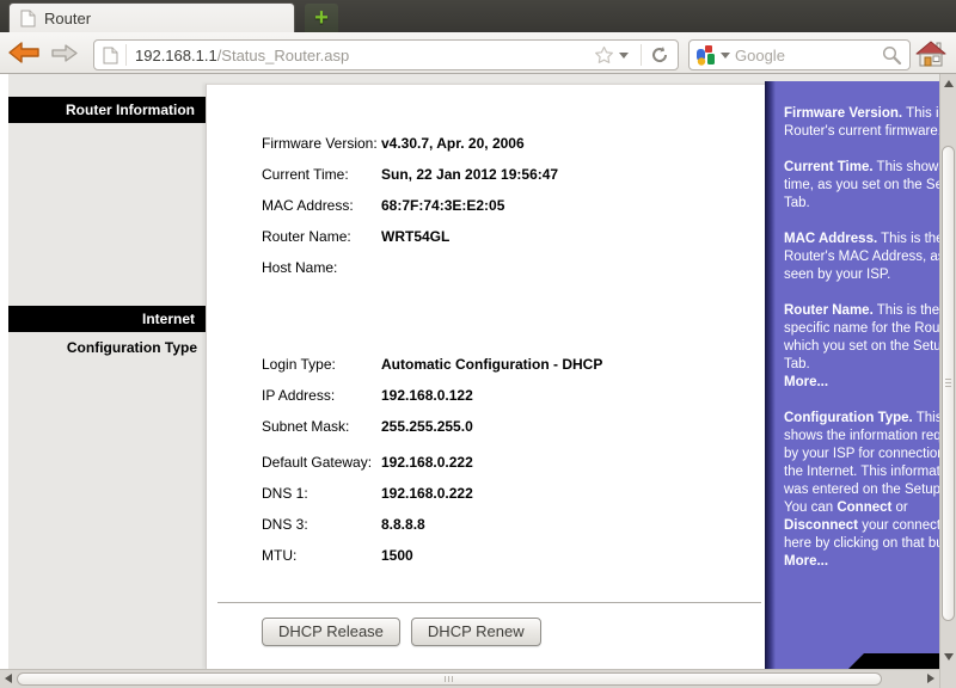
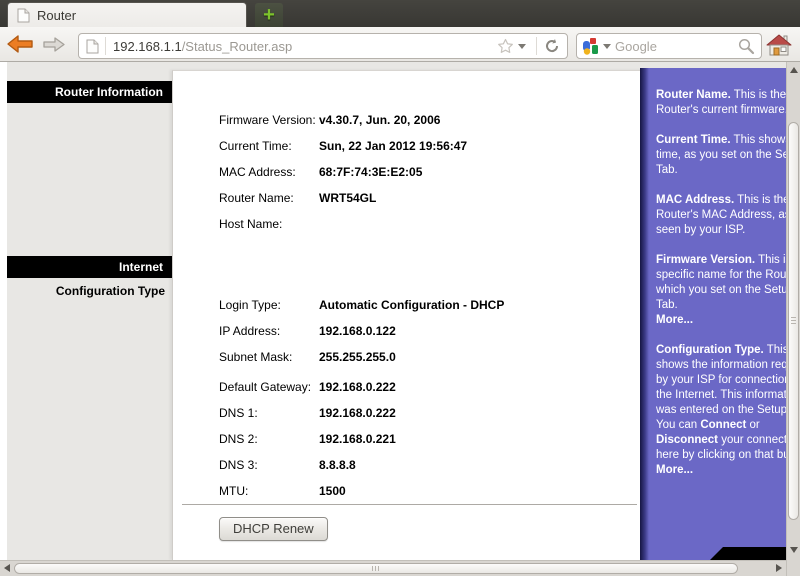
  Router
  +
  192.168.1.1
  /Status_Router.asp
  Google
  Router Information
  Internet
  Configuration Type
  Firmware Version:
- v4.30.7, Apr. 20, 2006
+ v4.30.7, Jun. 20, 2006
  Current Time:
  Sun, 22 Jan 2012 19:56:47
  MAC Address:
  68:7F:74:3E:E2:05
  Router Name:
  WRT54GL
  Host Name:
  Login Type:
  Automatic Configuration - DHCP
  IP Address:
  192.168.0.122
  Subnet Mask:
  255.255.255.0
  Default Gateway:
  192.168.0.222
  DNS 1:
  192.168.0.222
+ DNS 2:
+ 192.168.0.221
  DNS 3:
  8.8.8.8
  MTU:
  1500
- DHCP Release
  DHCP Renew
- Firmware Version. This i Router's current firmware
+ Router Name. This is the Router's current firmware
  Current Time. This show time, as you set on the S Tab.
  MAC Address. This is th Router's MAC Address, a seen by your ISP.
- Router Name. This is the specific name for the Rou which you set on the Setu Tab.
+ Firmware Version. This i specific name for the Rou which you set on the Setu Tab.
  More...
  Configuration Type. Thi shows the information req by your ISP for connectio the Internet. This informa was entered on the Setup You can Connect or Disconnect your connec here by clicking on that b
  More...
